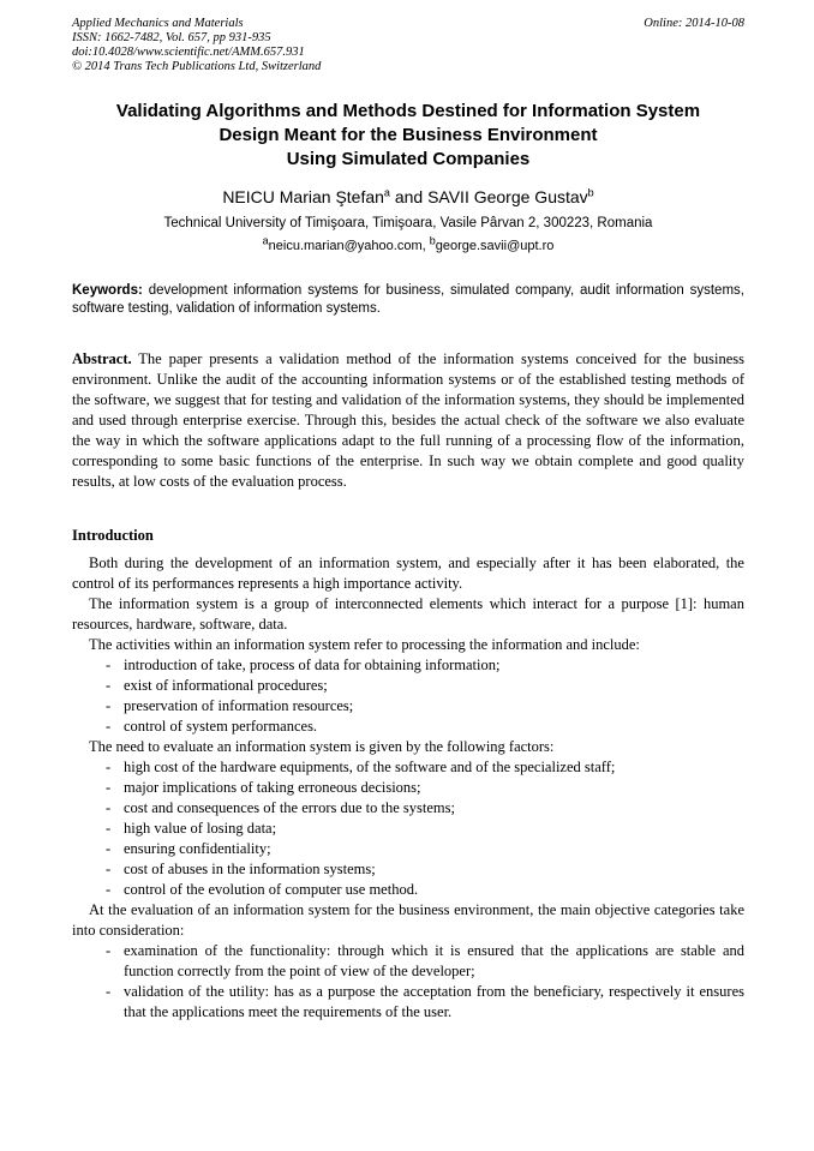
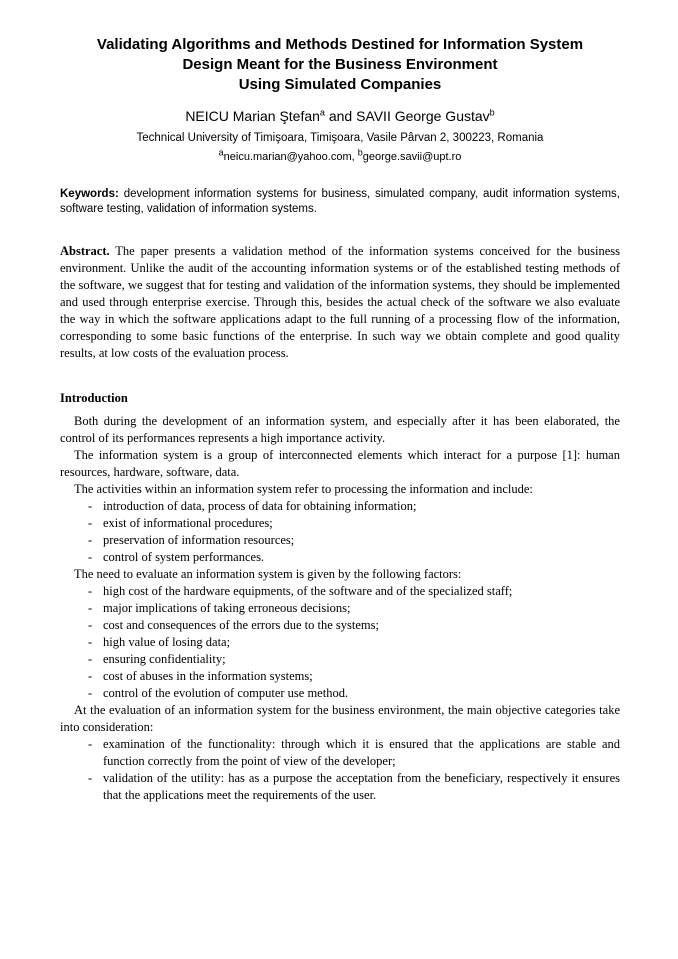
- Applied Mechanics and Materials
- ISSN: 1662-7482, Vol. 657, pp 931-935
- doi:10.4028/www.scientific.net/AMM.657.931
- © 2014 Trans Tech Publications Ltd, Switzerland
- Online: 2014-10-08
  Validating Algorithms and Methods Destined for Information System
  Design Meant for the Business Environment
  Using Simulated Companies
  NEICU Marian Ştefana and SAVII George Gustavb
  Technical University of Timişoara, Timişoara, Vasile Pârvan 2, 300223, Romania
  aneicu.marian@yahoo.com, bgeorge.savii@upt.ro
  Keywords: development information systems for business, simulated company, audit information systems, software testing, validation of information systems.
  Abstract. The paper presents a validation method of the information systems conceived for the business environment. Unlike the audit of the accounting information systems or of the established testing methods of the software, we suggest that for testing and validation of the information systems, they should be implemented and used through enterprise exercise. Through this, besides the actual check of the software we also evaluate the way in which the software applications adapt to the full running of a processing flow of the information, corresponding to some basic functions of the enterprise. In such way we obtain complete and good quality results, at low costs of the evaluation process.
  Introduction
  Both during the development of an information system, and especially after it has been elaborated, the control of its performances represents a high importance activity.
  The information system is a group of interconnected elements which interact for a purpose [1]: human resources, hardware, software, data.
  The activities within an information system refer to processing the information and include:
  -
- introduction of take, process of data for obtaining information;
+ introduction of data, process of data for obtaining information;
  -
  exist of informational procedures;
  -
  preservation of information resources;
  -
  control of system performances.
  The need to evaluate an information system is given by the following factors:
  -
  high cost of the hardware equipments, of the software and of the specialized staff;
  -
  major implications of taking erroneous decisions;
  -
  cost and consequences of the errors due to the systems;
  -
  high value of losing data;
  -
  ensuring confidentiality;
  -
  cost of abuses in the information systems;
  -
  control of the evolution of computer use method.
  At the evaluation of an information system for the business environment, the main objective categories take into consideration:
  -
  examination of the functionality: through which it is ensured that the applications are stable and function correctly from the point of view of the developer;
  -
  validation of the utility: has as a purpose the acceptation from the beneficiary, respectively it ensures that the applications meet the requirements of the user.
